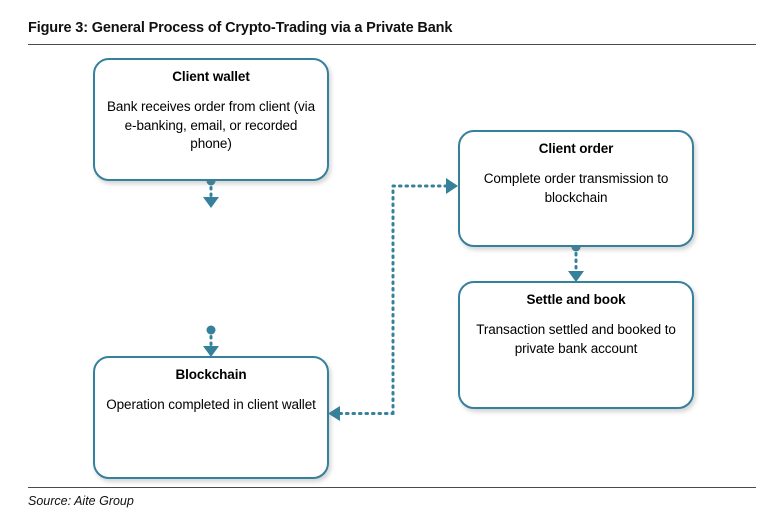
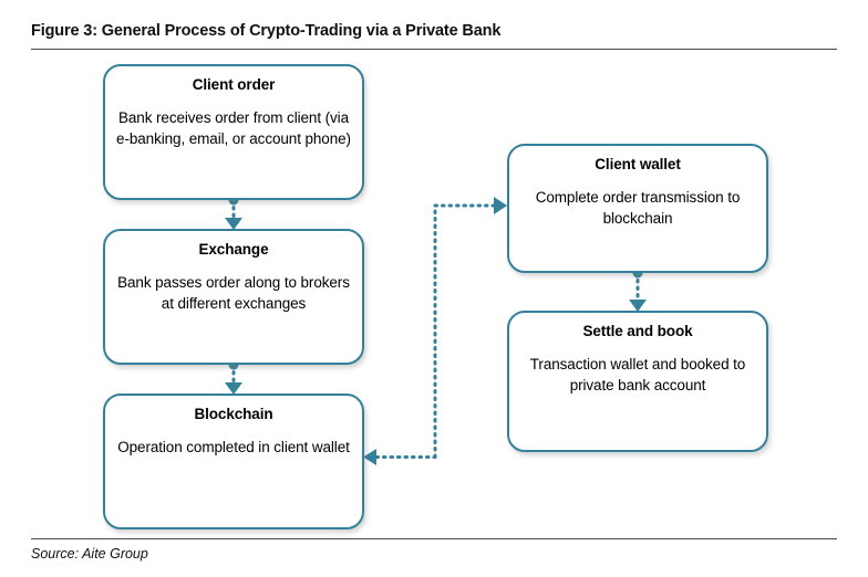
  Figure 3: General Process of Crypto-Trading via a Private Bank
- Client wallet
+ Client order
- Bank receives order from client (via e-banking, email, or recorded phone)
+ Bank receives order from client (via e-banking, email, or account phone)
+ Exchange
+ Bank passes order along to brokers at different exchanges
  Blockchain
  Operation completed in client wallet
- Client order
+ Client wallet
  Complete order transmission to blockchain
  Settle and book
- Transaction settled and booked to private bank account
+ Transaction wallet and booked to private bank account
  Source: Aite Group
